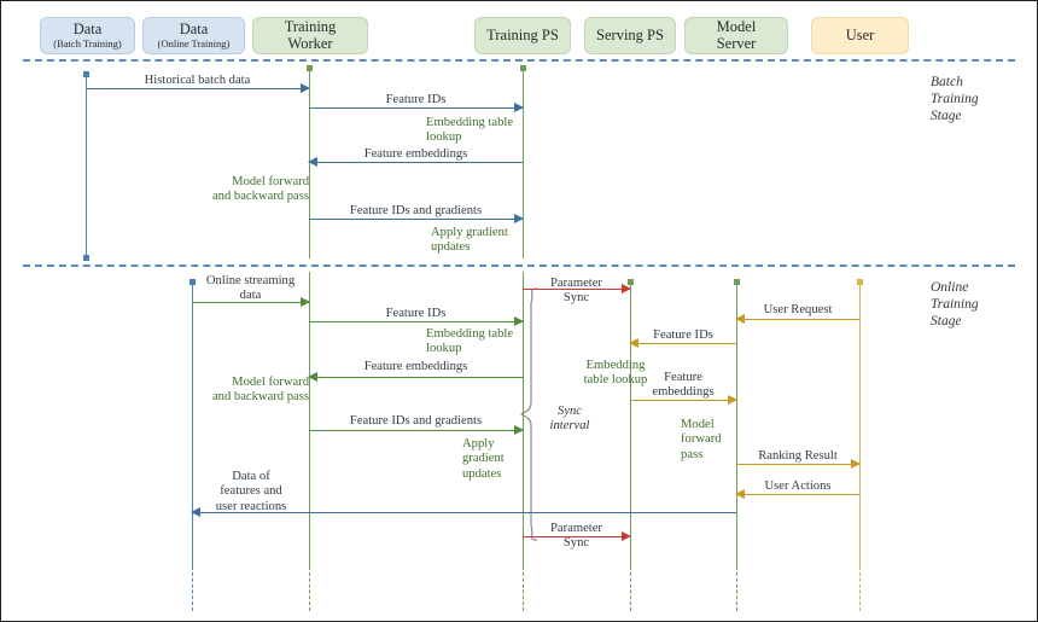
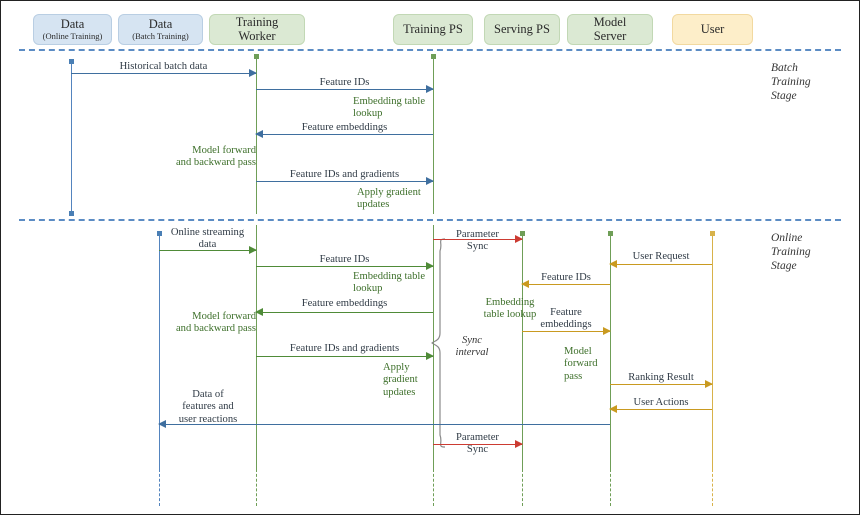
  Data
- (Batch Training)
+ (Online Training)
  Data
- (Online Training)
+ (Batch Training)
  Training
  Worker
  Training PS
  Serving PS
  Model
  Server
  User
  Batch
  Training
  Stage
  Online
  Training
  Stage
  Historical batch data
  Feature IDs
  Feature embeddings
  Feature IDs and gradients
  Online streaming
  data
  Feature IDs
  Feature embeddings
  Feature IDs and gradients
  Data of
  features and
  user reactions
  Parameter
  Sync
  Parameter
  Sync
  User Request
  Feature IDs
  Feature
  embeddings
  Ranking Result
  User Actions
  Embedding table
  lookup
  Model forward
  and backward pass
  Apply gradient
  updates
  Embedding table
  lookup
  Model forward
  and backward pass
  Apply
  gradient
  updates
  Embedding
  table lookup
  Model
  forward
  pass
  Sync
  interval
